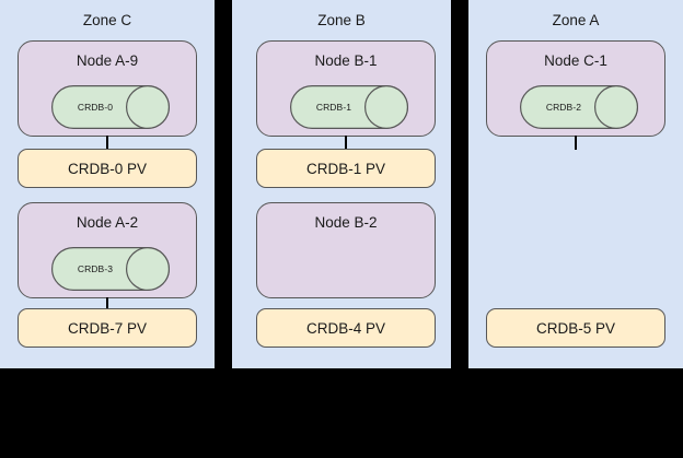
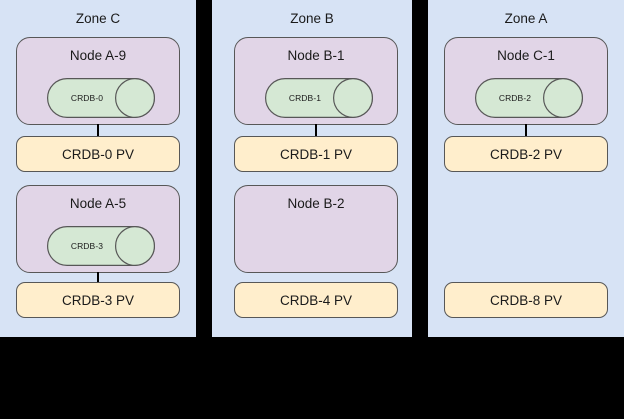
  Zone C
  Node A-9
  CRDB-0
  CRDB-0 PV
- Node A-2
+ Node A-5
  CRDB-3
- CRDB-7 PV
+ CRDB-3 PV
  Zone B
  Node B-1
  CRDB-1
  CRDB-1 PV
  Node B-2
  CRDB-4 PV
  Zone A
  Node C-1
  CRDB-2
+ CRDB-2 PV
- CRDB-5 PV
+ CRDB-8 PV
